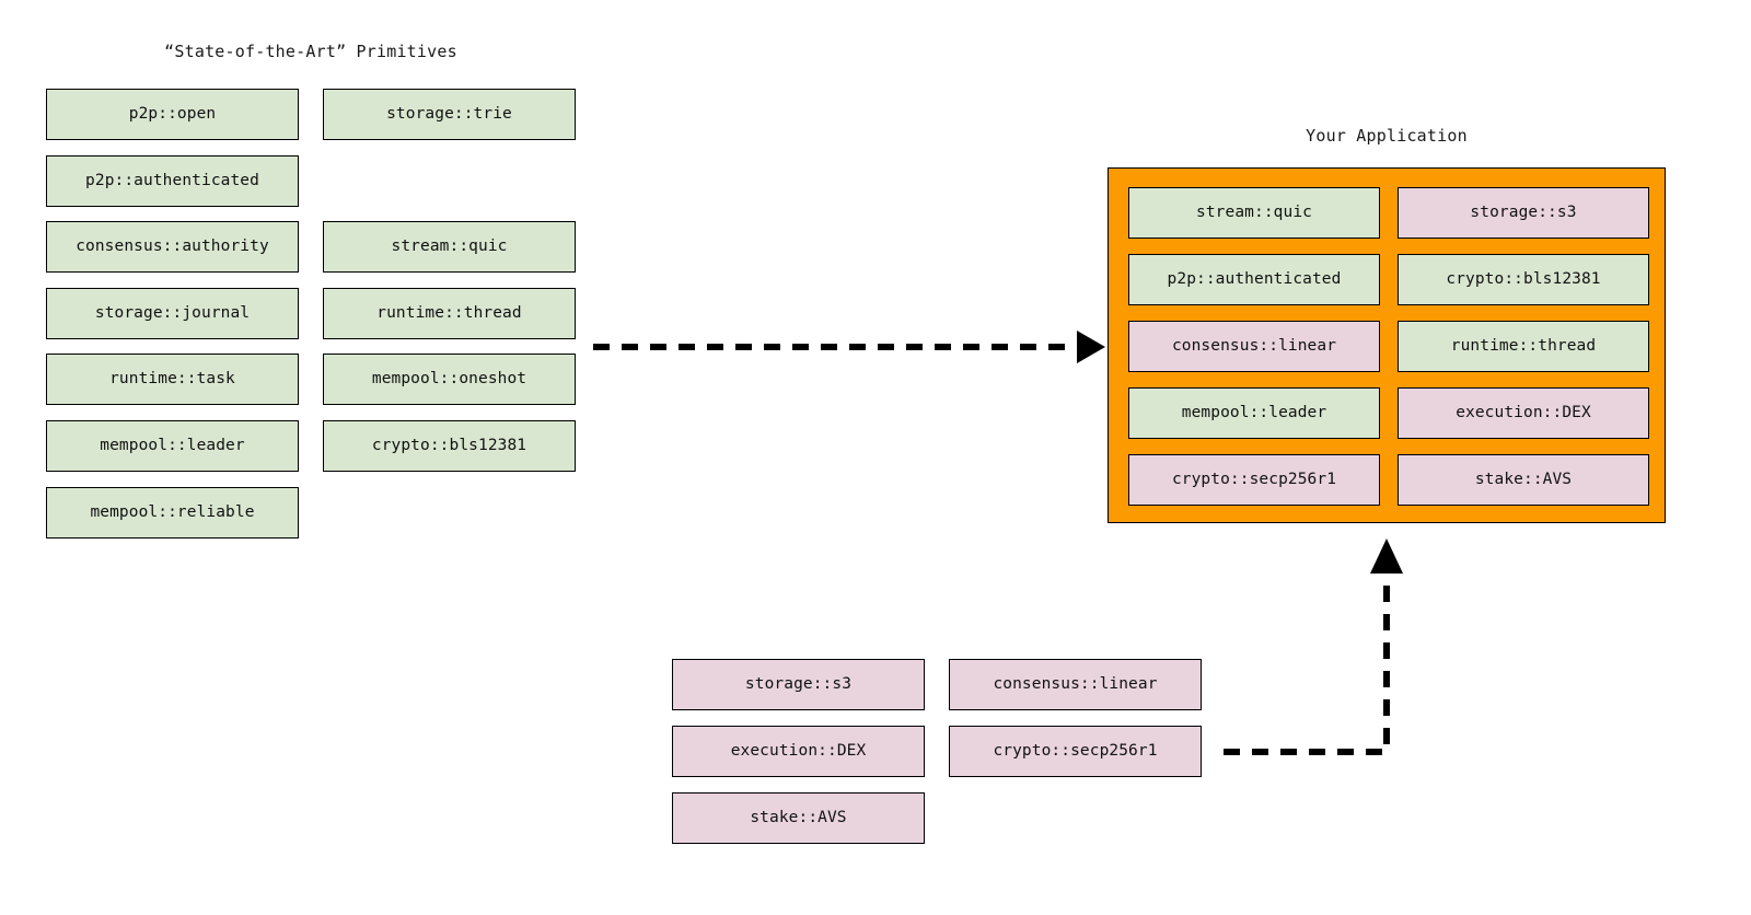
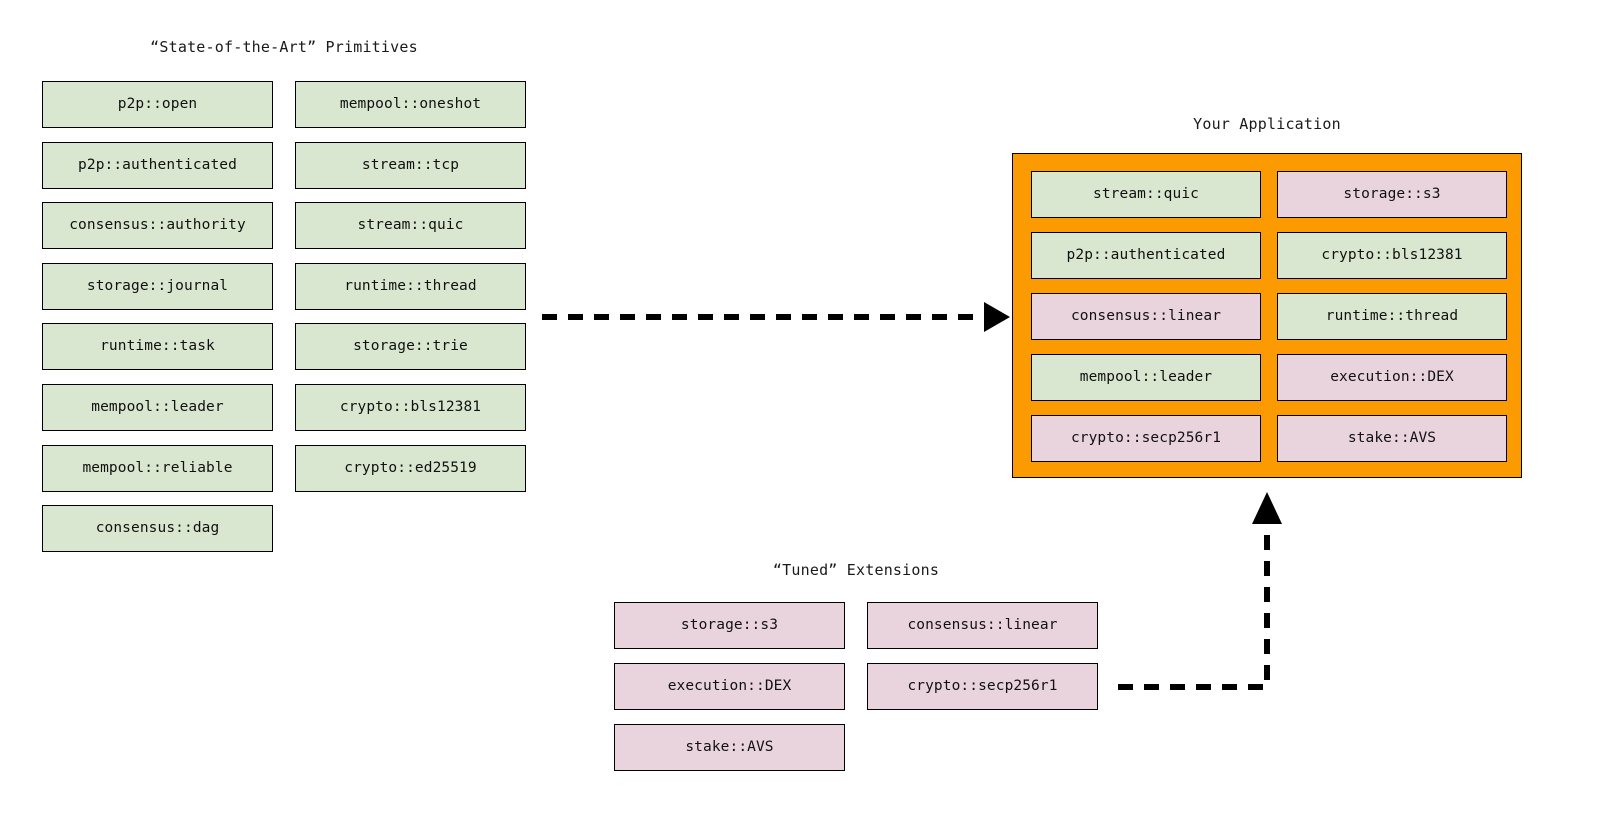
  “State-of-the-Art” Primitives
  p2p::open
  p2p::authenticated
  consensus::authority
  storage::journal
  runtime::task
  mempool::leader
  mempool::reliable
+ consensus::dag
- storage::trie
+ mempool::oneshot
+ stream::tcp
  stream::quic
  runtime::thread
- mempool::oneshot
+ storage::trie
  crypto::bls12381
+ crypto::ed25519
  Your Application
  stream::quic
  p2p::authenticated
  consensus::linear
  mempool::leader
  crypto::secp256r1
  storage::s3
  crypto::bls12381
  runtime::thread
  execution::DEX
  stake::AVS
+ “Tuned” Extensions
  storage::s3
  execution::DEX
  stake::AVS
  consensus::linear
  crypto::secp256r1
